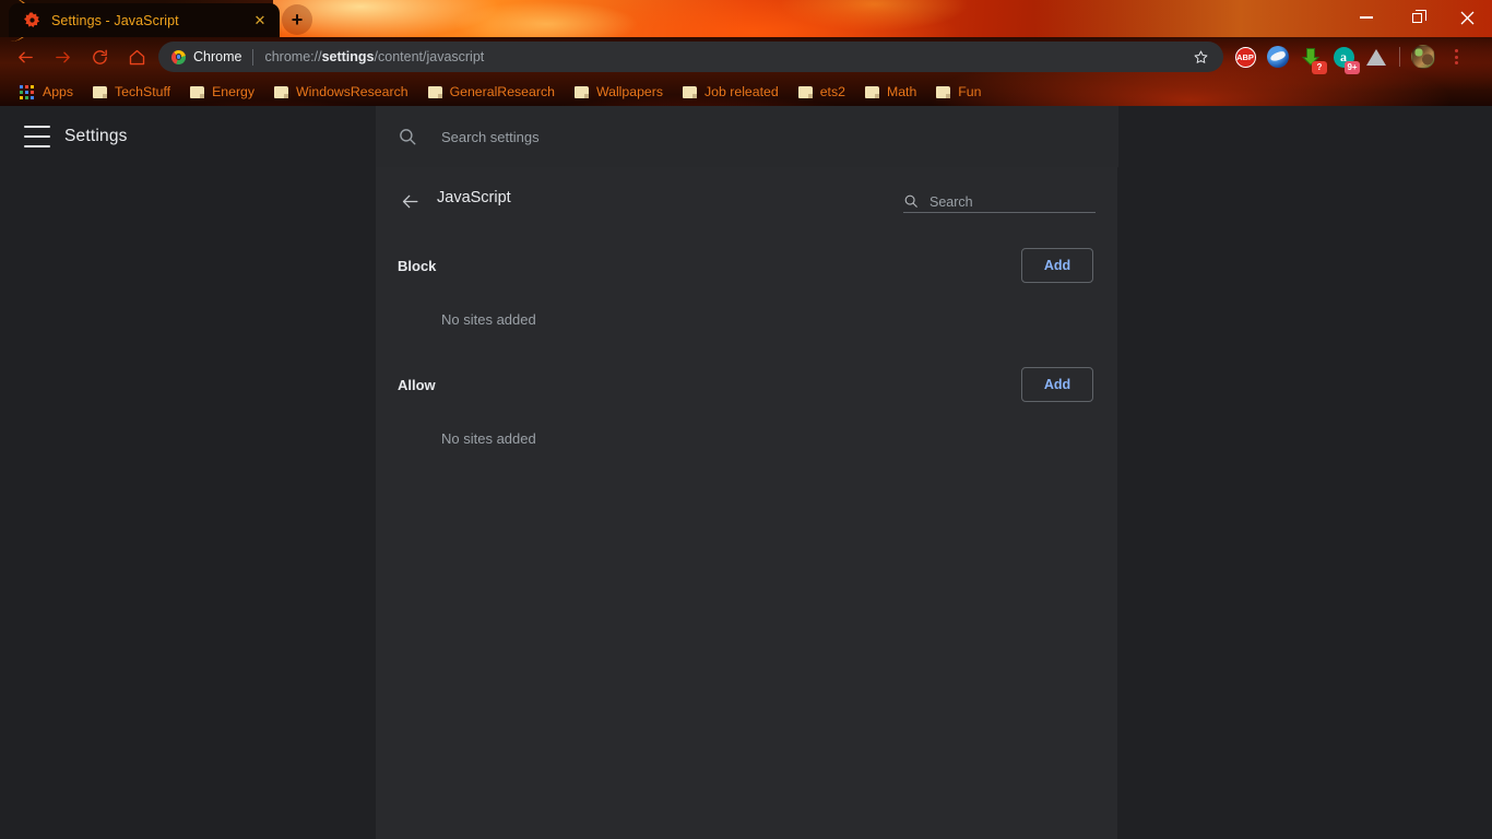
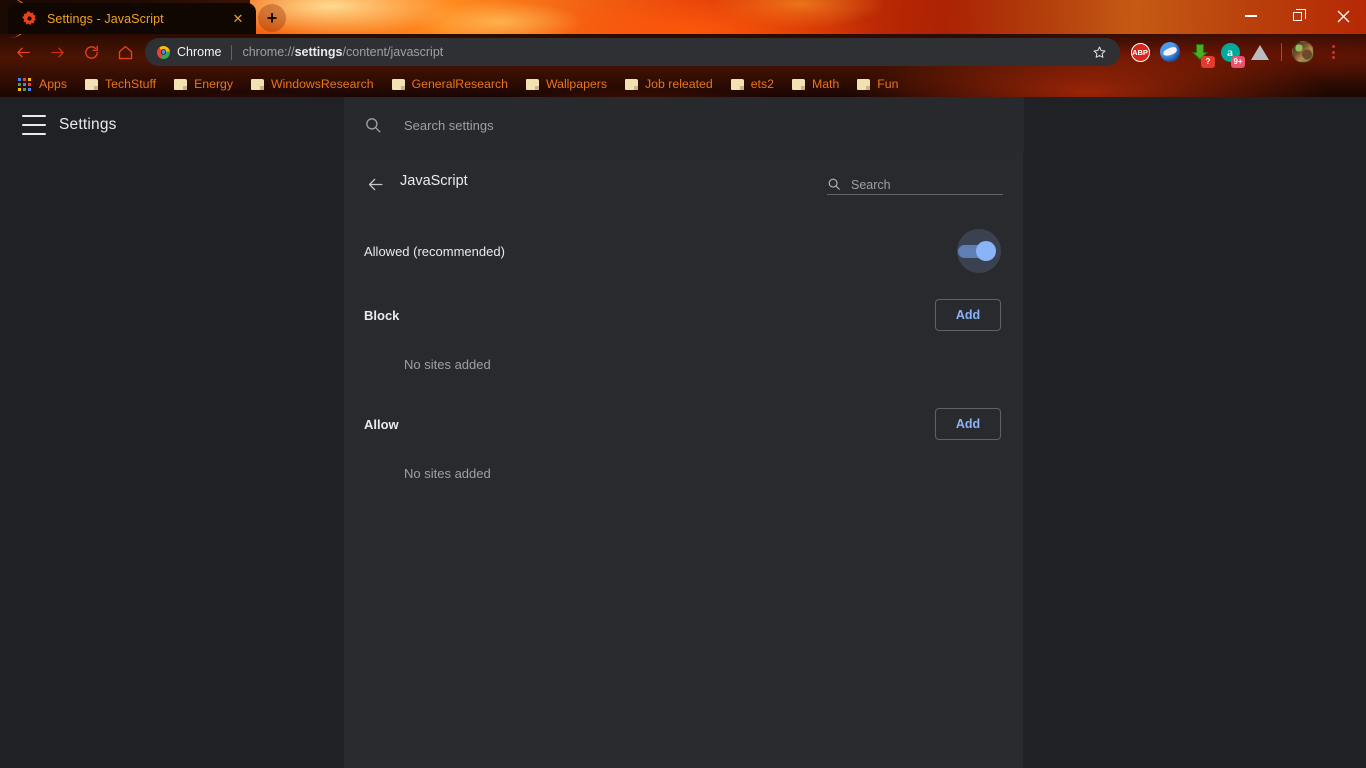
  Settings - JavaScript
  ✕
  +
  Chrome
  chrome://settings/content/javascript
  ABP
  ?
  a
  9+
  Apps
  TechStuff
  Energy
  WindowsResearch
  GeneralResearch
  Wallpapers
  Job releated
  ets2
  Math
  Fun
  Settings
  Search settings
  JavaScript
  Search
+ Allowed (recommended)
  Block
  Add
  No sites added
  Allow
  Add
  No sites added
